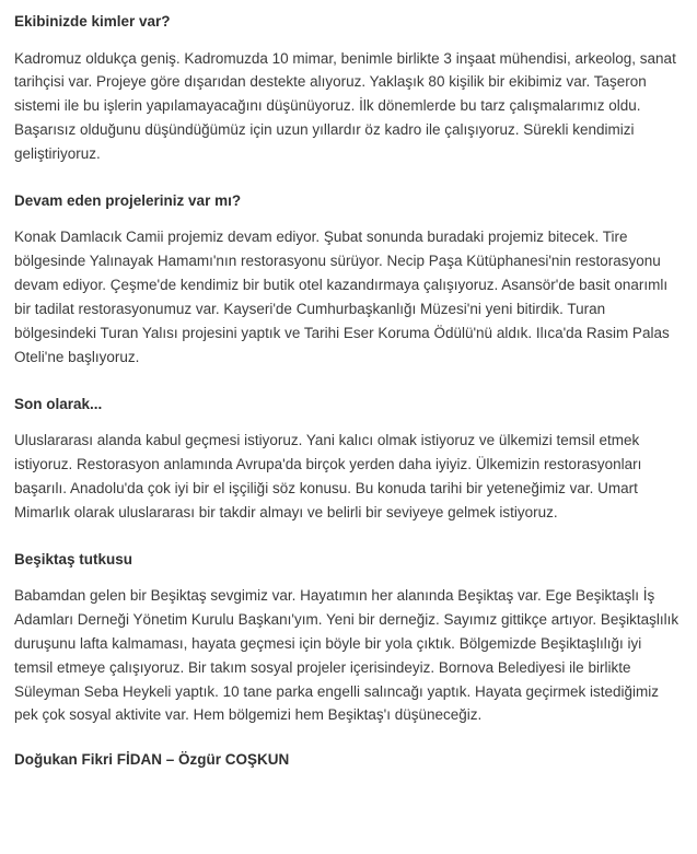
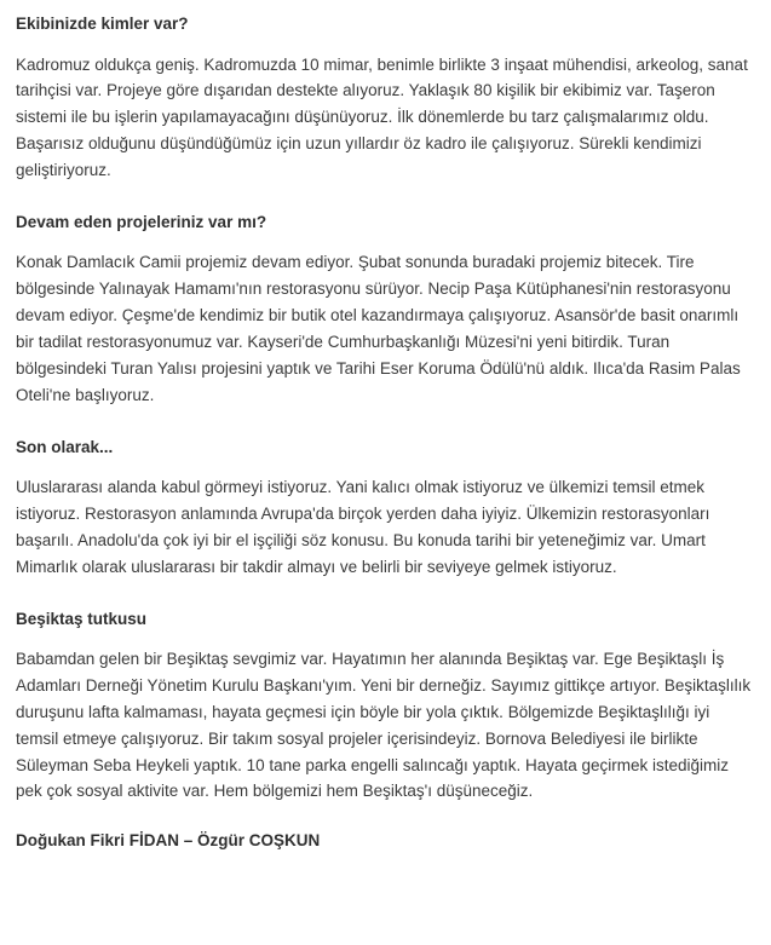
  Ekibinizde kimler var?
  Kadromuz oldukça geniş. Kadromuzda 10 mimar, benimle birlikte 3 inşaat mühendisi, arkeolog, sanat tarihçisi var. Projeye göre dışarıdan destekte alıyoruz. Yaklaşık 80 kişilik bir ekibimiz var. Taşeron sistemi ile bu işlerin yapılamayacağını düşünüyoruz. İlk dönemlerde bu tarz çalışmalarımız oldu. Başarısız olduğunu düşündüğümüz için uzun yıllardır öz kadro ile çalışıyoruz. Sürekli kendimizi geliştiriyoruz.
  Devam eden projeleriniz var mı?
  Konak Damlacık Camii projemiz devam ediyor. Şubat sonunda buradaki projemiz bitecek. Tire bölgesinde Yalınayak Hamamı'nın restorasyonu sürüyor. Necip Paşa Kütüphanesi'nin restorasyonu devam ediyor. Çeşme'de kendimiz bir butik otel kazandırmaya çalışıyoruz. Asansör'de basit onarımlı bir tadilat restorasyonumuz var. Kayseri'de Cumhurbaşkanlığı Müzesi'ni yeni bitirdik. Turan bölgesindeki Turan Yalısı projesini yaptık ve Tarihi Eser Koruma Ödülü'nü aldık. Ilıca'da Rasim Palas Oteli'ne başlıyoruz.
  Son olarak...
- Uluslararası alanda kabul geçmesi istiyoruz. Yani kalıcı olmak istiyoruz ve ülkemizi temsil etmek istiyoruz. Restorasyon anlamında Avrupa'da birçok yerden daha iyiyiz. Ülkemizin restorasyonları başarılı. Anadolu'da çok iyi bir el işçiliği söz konusu. Bu konuda tarihi bir yeteneğimiz var. Umart Mimarlık olarak uluslararası bir takdir almayı ve belirli bir seviyeye gelmek istiyoruz.
+ Uluslararası alanda kabul görmeyi istiyoruz. Yani kalıcı olmak istiyoruz ve ülkemizi temsil etmek istiyoruz. Restorasyon anlamında Avrupa'da birçok yerden daha iyiyiz. Ülkemizin restorasyonları başarılı. Anadolu'da çok iyi bir el işçiliği söz konusu. Bu konuda tarihi bir yeteneğimiz var. Umart Mimarlık olarak uluslararası bir takdir almayı ve belirli bir seviyeye gelmek istiyoruz.
  Beşiktaş tutkusu
  Babamdan gelen bir Beşiktaş sevgimiz var. Hayatımın her alanında Beşiktaş var. Ege Beşiktaşlı İş Adamları Derneği Yönetim Kurulu Başkanı'yım. Yeni bir derneğiz. Sayımız gittikçe artıyor. Beşiktaşlılık duruşunu lafta kalmaması, hayata geçmesi için böyle bir yola çıktık. Bölgemizde Beşiktaşlılığı iyi temsil etmeye çalışıyoruz. Bir takım sosyal projeler içerisindeyiz. Bornova Belediyesi ile birlikte Süleyman Seba Heykeli yaptık. 10 tane parka engelli salıncağı yaptık. Hayata geçirmek istediğimiz pek çok sosyal aktivite var. Hem bölgemizi hem Beşiktaş'ı düşüneceğiz.
  Doğukan Fikri FİDAN – Özgür COŞKUN
